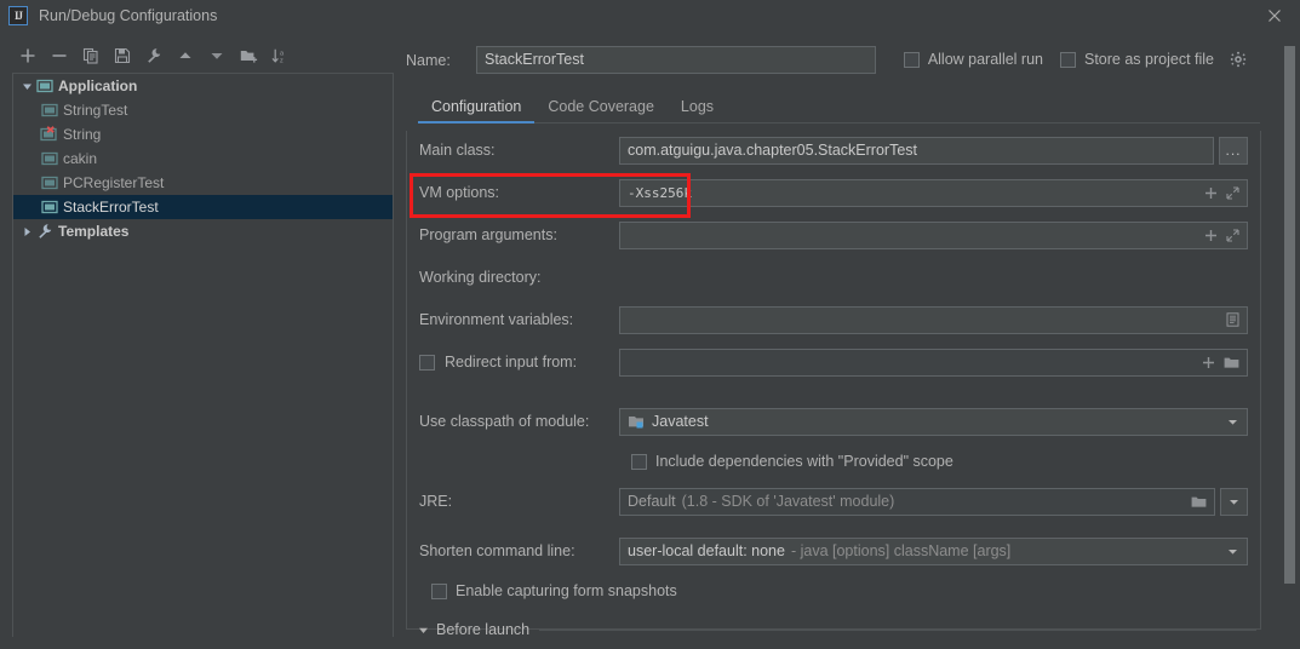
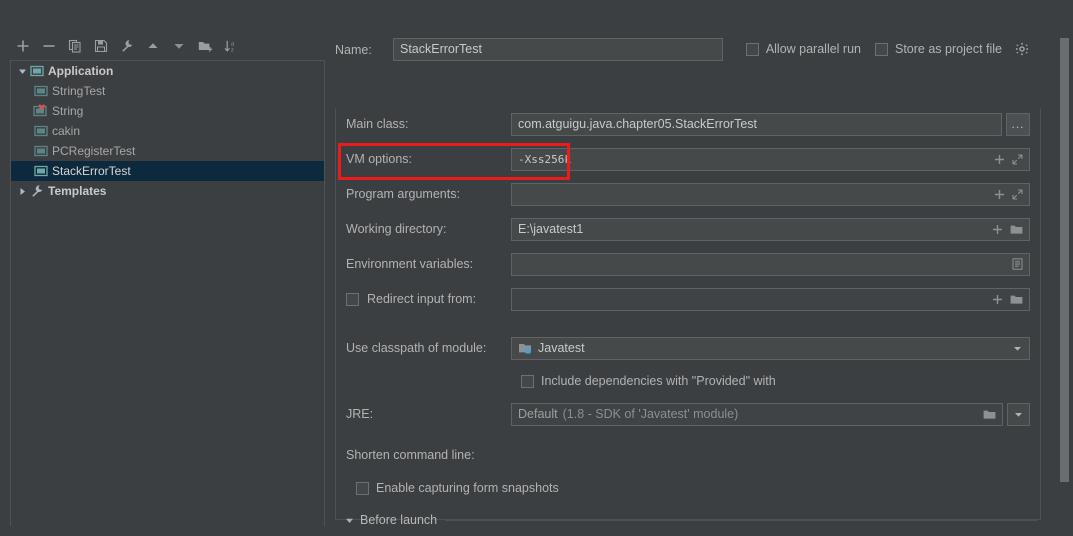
- IJ
- Run/Debug Configurations
  Application
  StringTest
  String
  cakin
  PCRegisterTest
  StackErrorTest
  Templates
  Name:
  StackErrorTest
  Allow parallel run
  Store as project file
- Configuration
- Code Coverage
- Logs
  Main class:
  com.atguigu.java.chapter05.StackErrorTest
  ...
  VM options:
  -Xss256k
  Program arguments:
  Working directory:
+ E:\javatest1
  Environment variables:
  Redirect input from:
  Use classpath of module:
  Javatest
- Include dependencies with "Provided" scope
+ Include dependencies with "Provided" with
  JRE:
  Default
  (1.8 - SDK of 'Javatest' module)
  Shorten command line:
- user-local default: none
- - java [options] className [args]
  Enable capturing form snapshots
  Before launch
